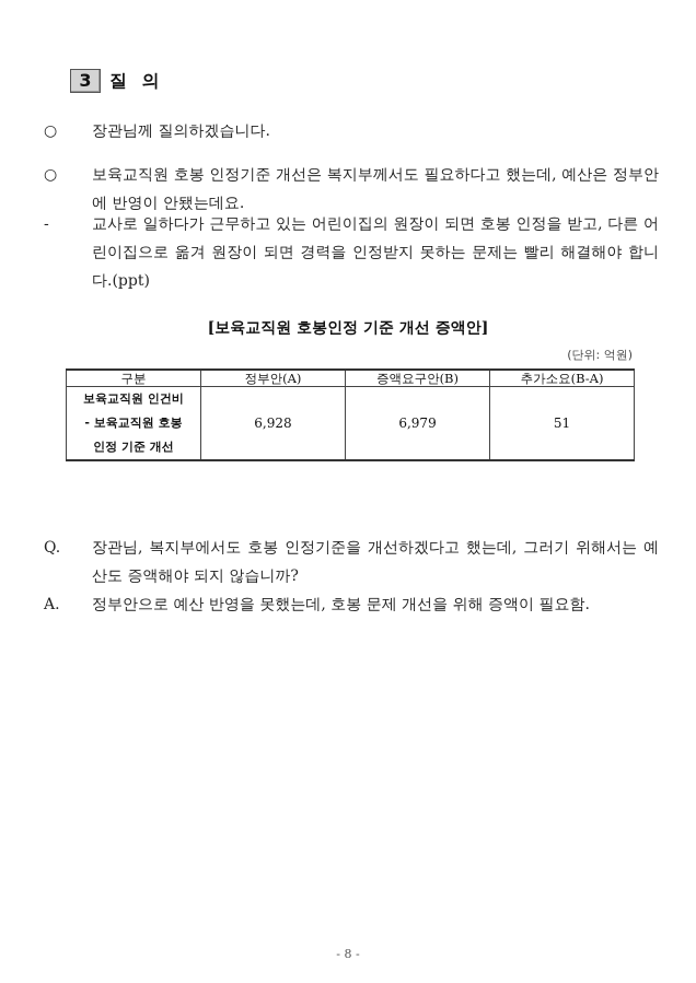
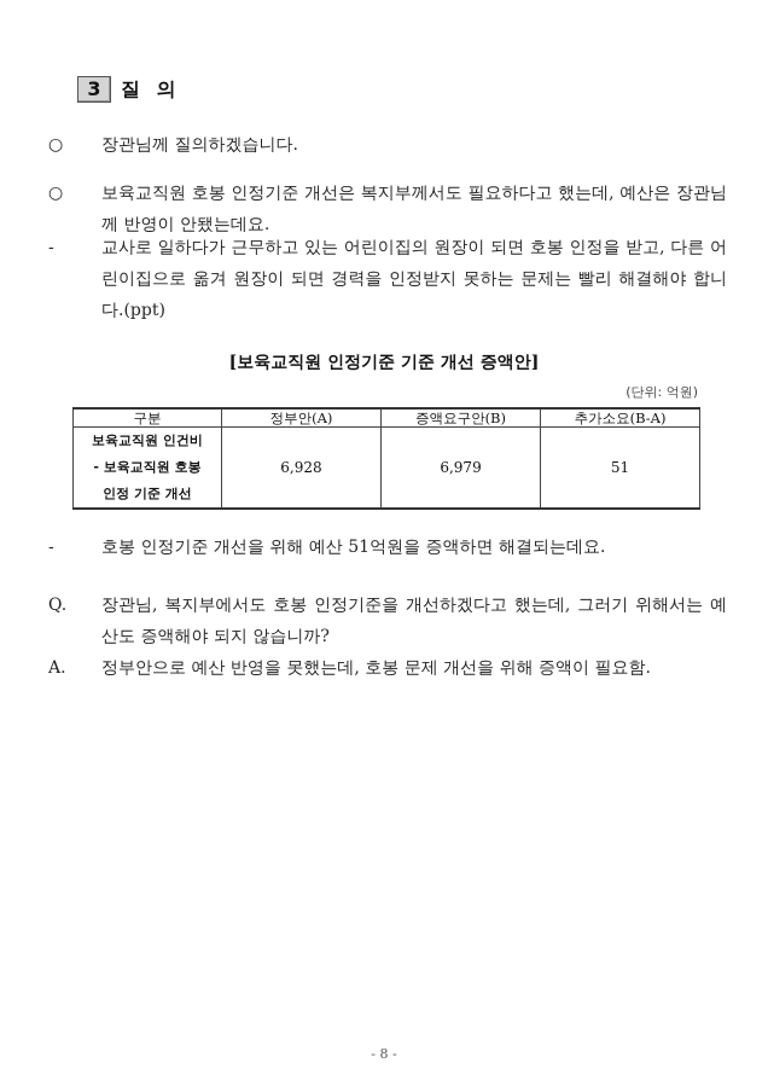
  3
  질 의
  ○ 장관님께 질의하겠습니다.
- ○ 보육교직원 호봉 인정기준 개선은 복지부께서도 필요하다고 했는데, 예산은 정부안에 반영이 안됐는데요.
+ ○ 보육교직원 호봉 인정기준 개선은 복지부께서도 필요하다고 했는데, 예산은 장관님께 반영이 안됐는데요.
  - 교사로 일하다가 근무하고 있는 어린이집의 원장이 되면 호봉 인정을 받고, 다른 어린이집으로 옮겨 원장이 되면 경력을 인정받지 못하는 문제는 빨리 해결해야 합니다.(ppt)
- [보육교직원 호봉인정 기준 개선 증액안]
+ [보육교직원 인정기준 기준 개선 증액안]
  (단위: 억원)
  구분	정부안(A)	증액요구안(B)	추가소요(B-A)
  보육교직원 인건비 - 보육교직원 호봉 인정 기준 개선	6,928	6,979	51
+ - 호봉 인정기준 개선을 위해 예산 51억원을 증액하면 해결되는데요.
  Q. 장관님, 복지부에서도 호봉 인정기준을 개선하겠다고 했는데, 그러기 위해서는 예산도 증액해야 되지 않습니까?
  A. 정부안으로 예산 반영을 못했는데, 호봉 문제 개선을 위해 증액이 필요함.
  - 8 -
